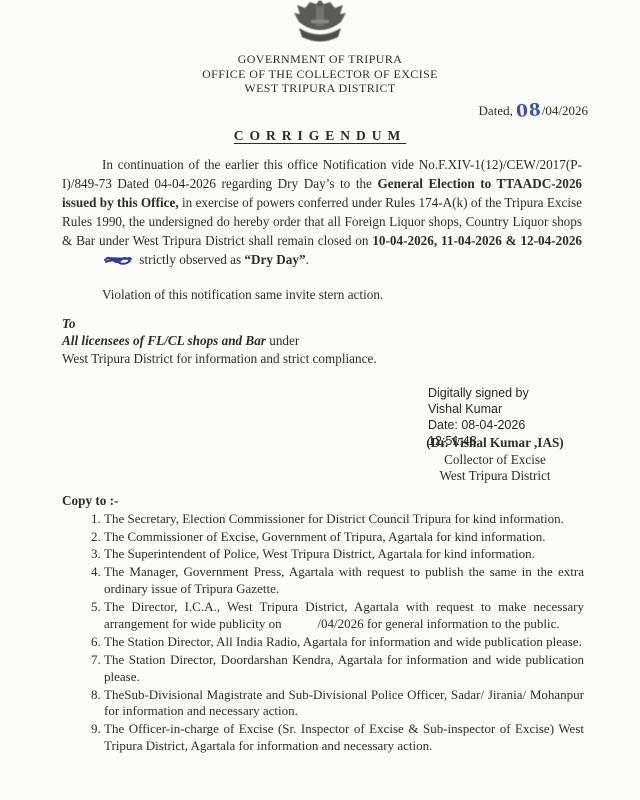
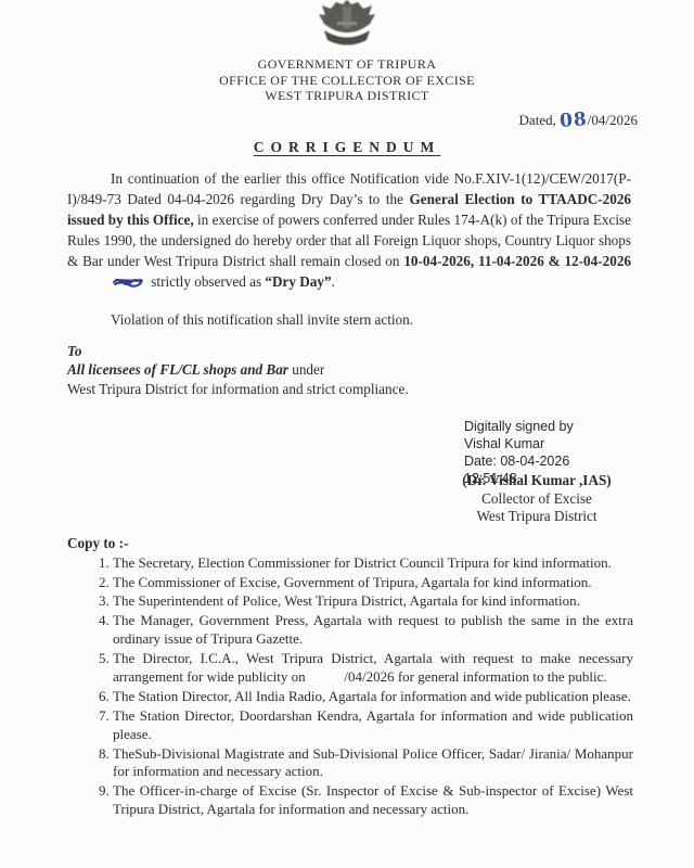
  GOVERNMENT OF TRIPURA
  OFFICE OF THE COLLECTOR OF EXCISE
  WEST TRIPURA DISTRICT
  CORRIGENDUM
  In continuation of the earlier this office Notification vide No.F.XIV-1(12)/CEW/2017(P-I)/849-73 Dated 04-04-2026 regarding Dry Day’s to the General Election to TTAADC-2026 issued by this Office, in exercise of powers conferred under Rules 174-A(k) of the Tripura Excise Rules 1990, the undersigned do hereby order that all Foreign Liquor shops, Country Liquor shops & Bar under West Tripura District shall remain closed on 10-04-2026, 11-04-2026 & 12-04-2026 strictly observed as “Dry Day”.
- Violation of this notification same invite stern action.
+ Violation of this notification shall invite stern action.
  To
  All licensees of FL/CL shops and Bar under
  West Tripura District for information and strict compliance.
  Digitally signed by
  Vishal Kumar
  Date: 08-04-2026
  12:51:48
  (Dr. Vishal Kumar ,IAS)
  Collector of Excise
  West Tripura District
  Copy to :-
  The Secretary, Election Commissioner for District Council Tripura for kind information.
  The Commissioner of Excise, Government of Tripura, Agartala for kind information.
  The Superintendent of Police, West Tripura District, Agartala for kind information.
  The Manager, Government Press, Agartala with request to publish the same in the extra ordinary issue of Tripura Gazette.
  The Director, I.C.A., West Tripura District, Agartala with request to make necessary arrangement for wide publicity on /04/2026 for general information to the public.
  The Station Director, All India Radio, Agartala for information and wide publication please.
  The Station Director, Doordarshan Kendra, Agartala for information and wide publication please.
  TheSub-Divisional Magistrate and Sub-Divisional Police Officer, Sadar/ Jirania/ Mohanpur for information and necessary action.
  The Officer-in-charge of Excise (Sr. Inspector of Excise & Sub-inspector of Excise) West Tripura District, Agartala for information and necessary action.
